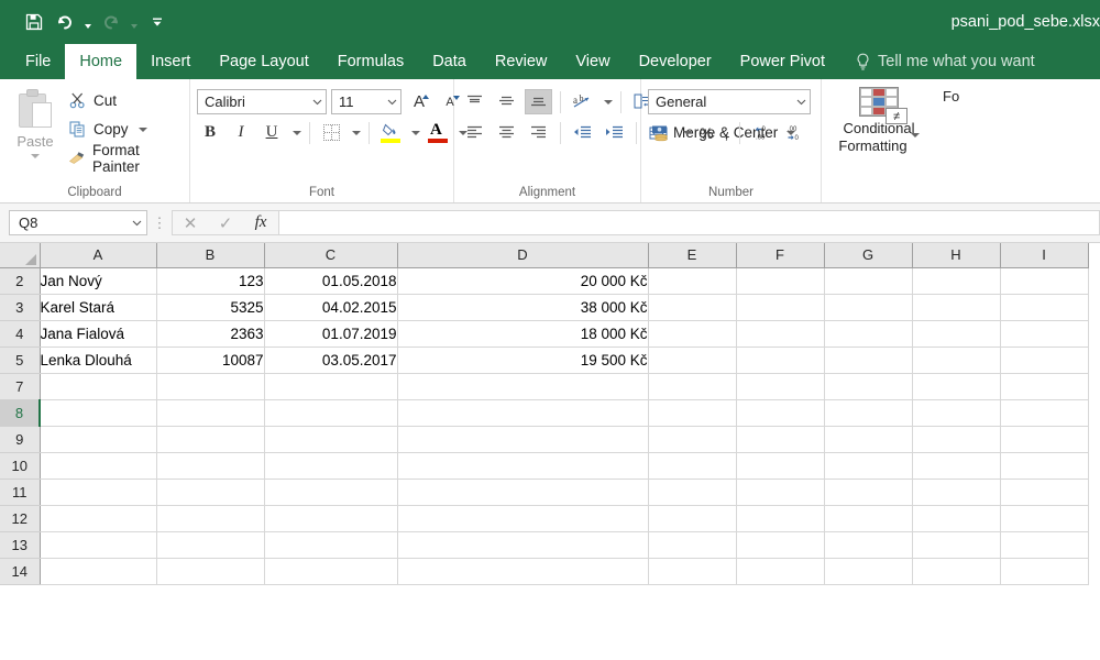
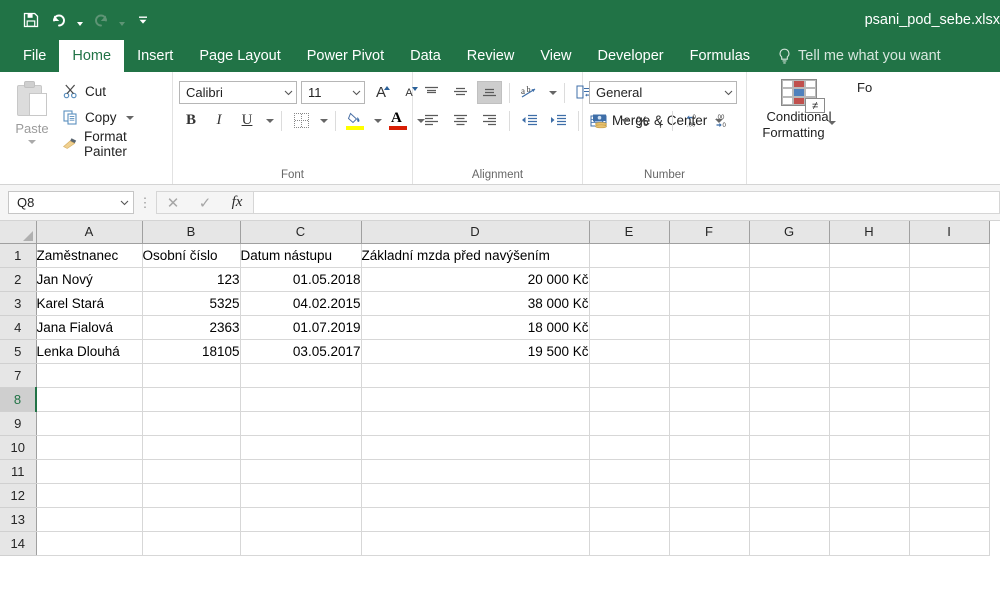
  psani_pod_sebe.xlsx
  File
  Home
  Insert
  Page Layout
- Formulas
+ Power Pivot
  Data
  Review
  View
  Developer
- Power Pivot
+ Formulas
  Tell me what you want
  Paste
  Cut
  Copy
  Format Painter
- Clipboard
  Calibri
  11
  A
  A
  B
  I
  U
  A
  Font
  a
  b
  Merge &enter
  Alignment
  General
  %
  ,
  Number
  ≠
  Conditional
  Formatting
  Fo
  Q8
  ⋮
  ✕
  ✓
  fx
  	A	B	C	D	E	F	G	H	I
+ 1	Zaměstnanec	Osobní číslo	Datum nástupu	Základní mzda před navýšením
  2	Jan Nový	123	01.05.2018	20 000 Kč
  3	Karel Stará	5325	04.02.2015	38 000 Kč
  4	Jana Fialová	2363	01.07.2019	18 000 Kč
- 5	Lenka Dlouhá	10087	03.05.2017	19 500 Kč
+ 5	Lenka Dlouhá	18105	03.05.2017	19 500 Kč
  7
  8
  9
  10
  11
  12
  13
  14
